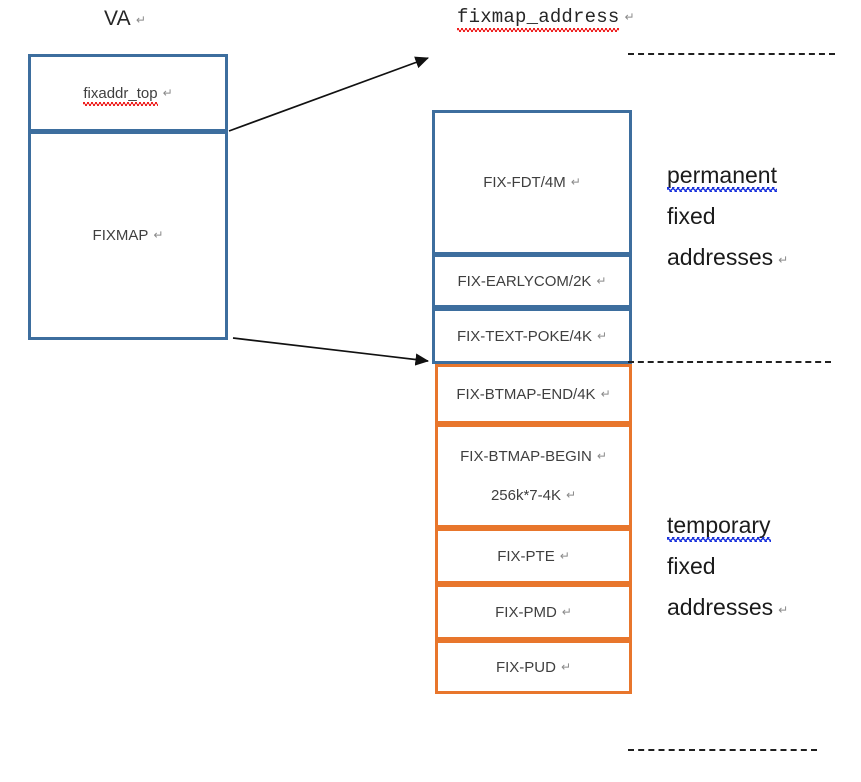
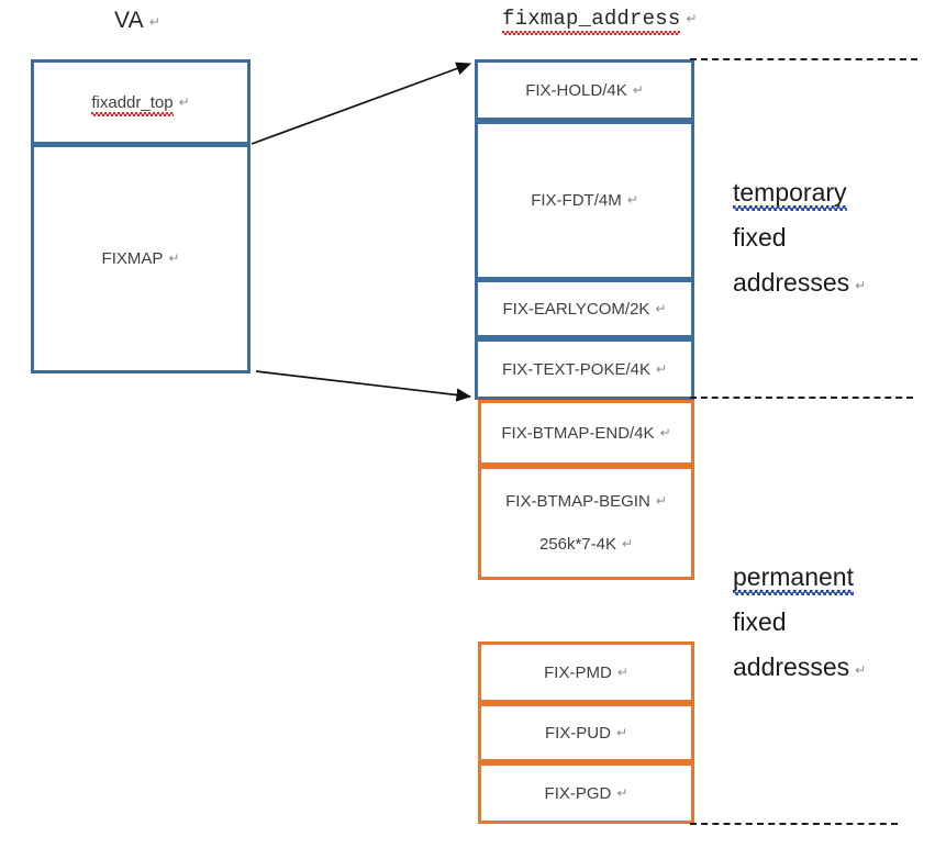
  VA ↵
  fixmap_address ↵
  fixaddr_top ↵
  FIXMAP ↵
+ FIX-HOLD/4K ↵
  FIX-FDT/4M ↵
  FIX-EARLYCOM/2K ↵
  FIX-TEXT-POKE/4K ↵
  FIX-BTMAP-END/4K ↵
  FIX-BTMAP-BEGIN ↵
  256k*7-4K ↵
- FIX-PTE ↵
  FIX-PMD ↵
  FIX-PUD ↵
+ FIX-PGD ↵
- permanent
+ temporary
  fixed
  addresses ↵
- temporary
+ permanent
  fixed
  addresses ↵
